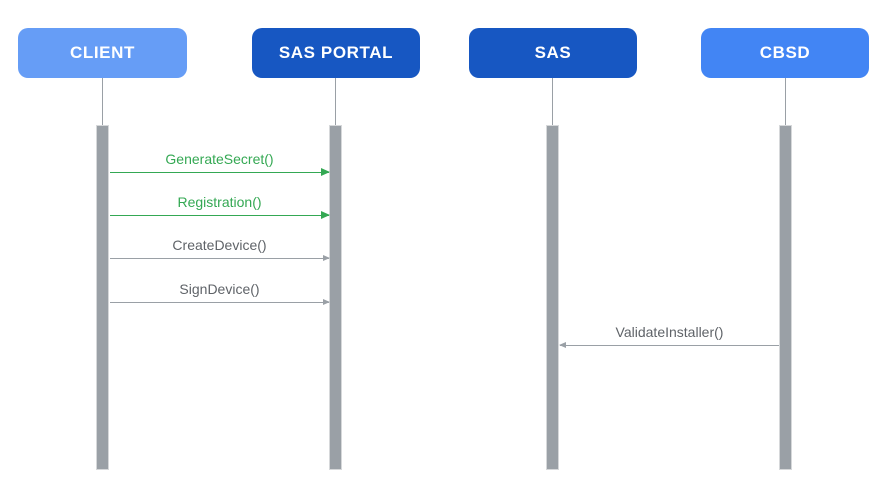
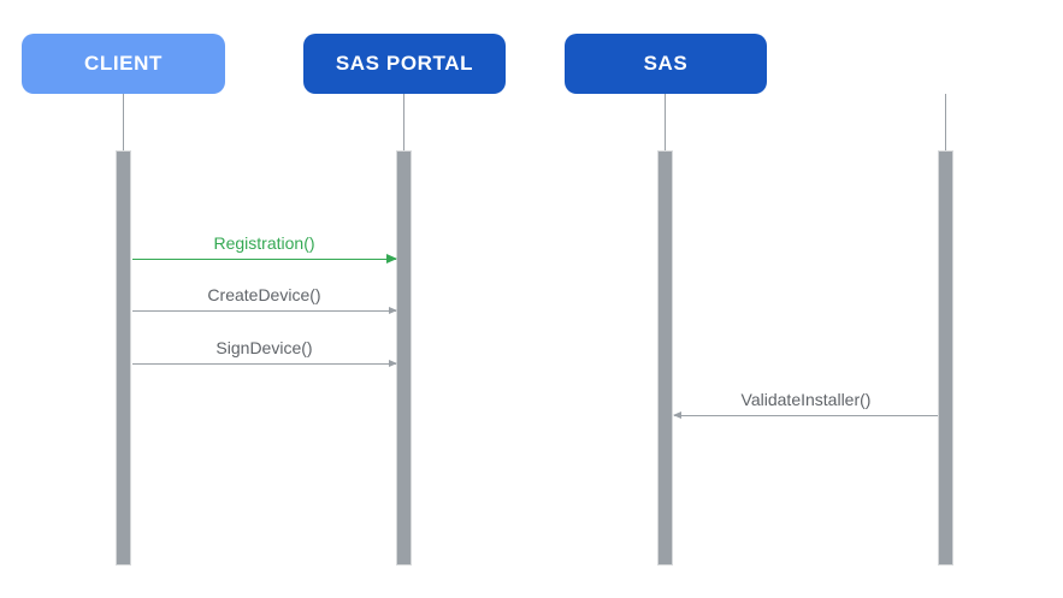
  CLIENT
  SAS PORTAL
  SAS
- CBSD
- GenerateSecret()
  Registration()
  CreateDevice()
  SignDevice()
  ValidateInstaller()
